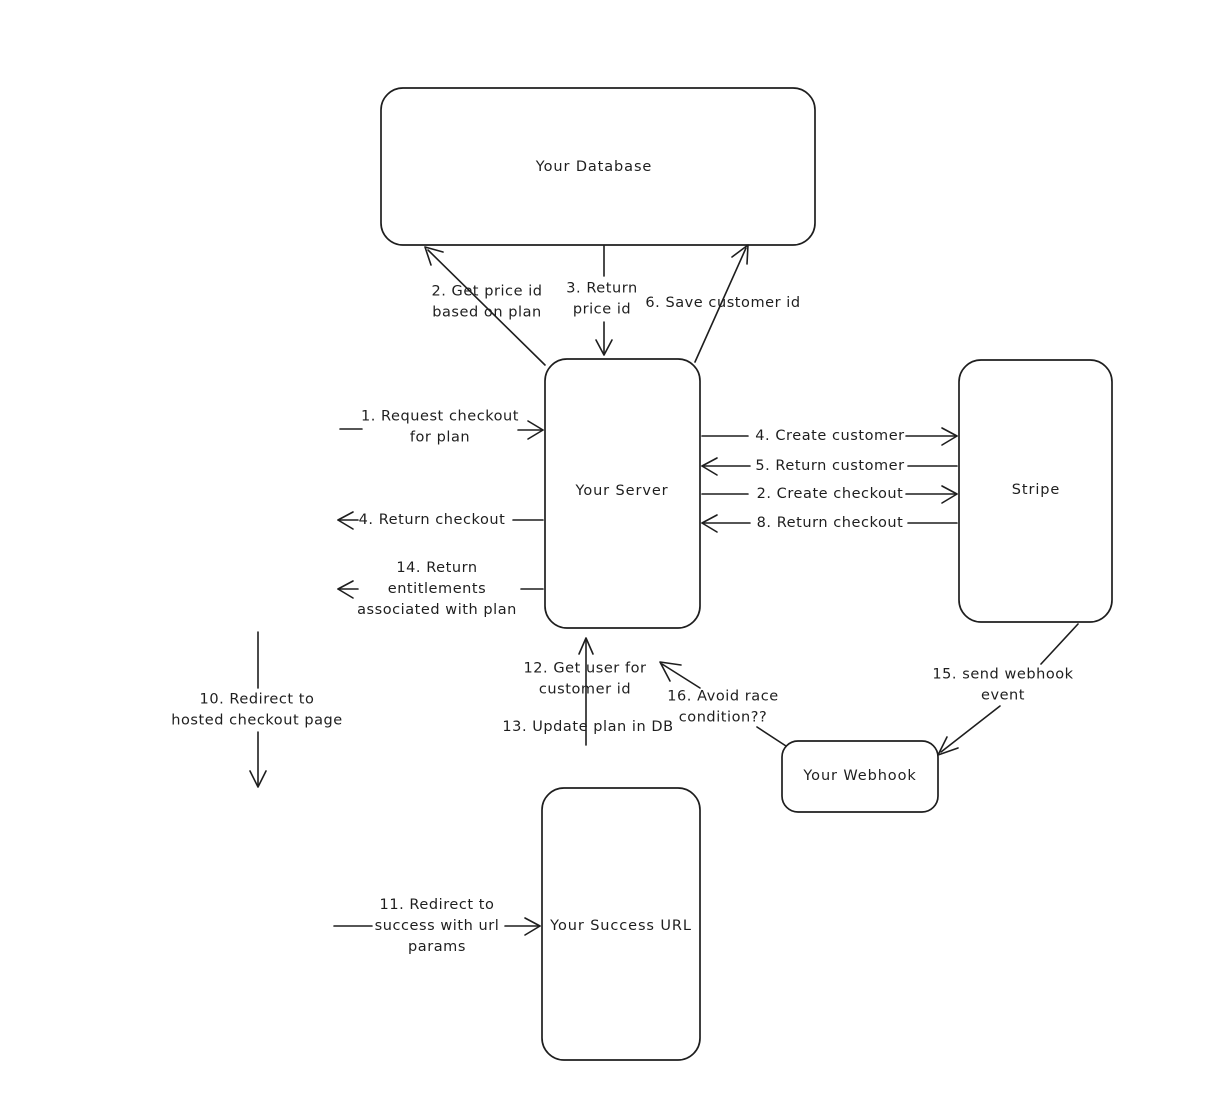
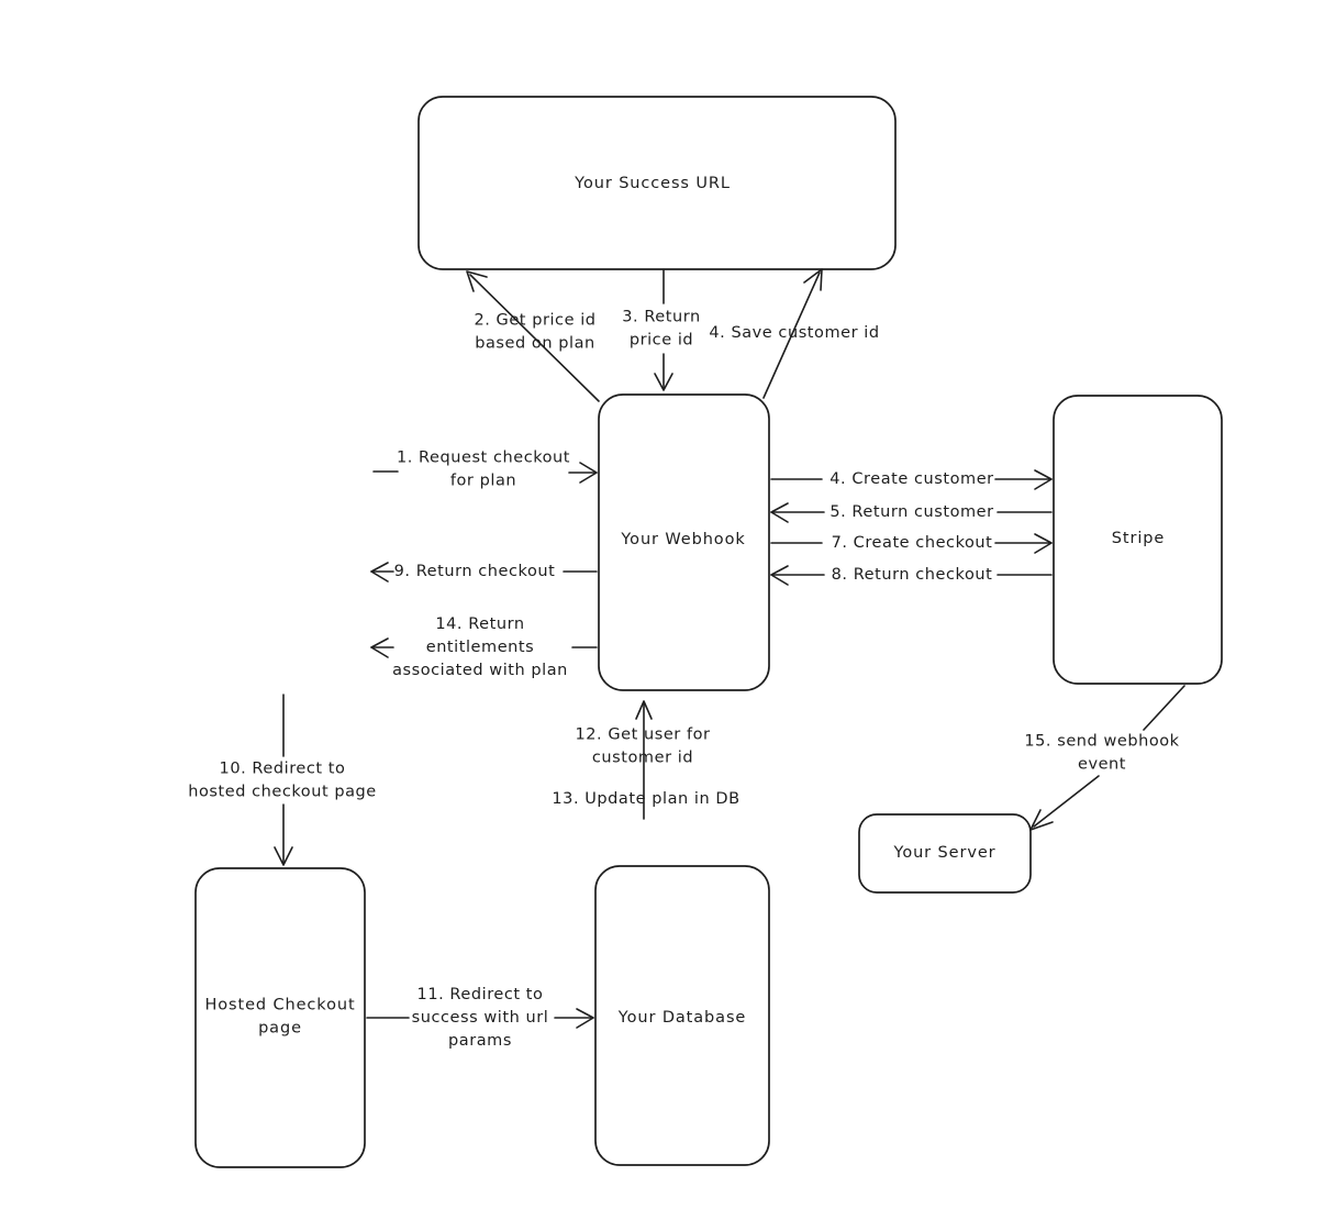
- Your Database
+ Your Success URL
- Your Server
+ Your Webhook
  Stripe
- Your Webhook
+ Your Server
+ Hosted Checkout page
- Your Success URL
+ Your Database
  1. Request checkout for plan
  2. Get price id based on plan
  3. Return price id
  4. Create customer
  5. Return customer
- 6. Save customer id
+ 4. Save customer id
- 2. Create checkout
+ 7. Create checkout
  8. Return checkout
- 4. Return checkout
+ 9. Return checkout
  10. Redirect to hosted checkout page
  11. Redirect to success with url params
  12. Get user for customer id
  13. Update plan in DB
  14. Return entitlements associated with plan
  15. send webhook event
- 16. Avoid race condition??
